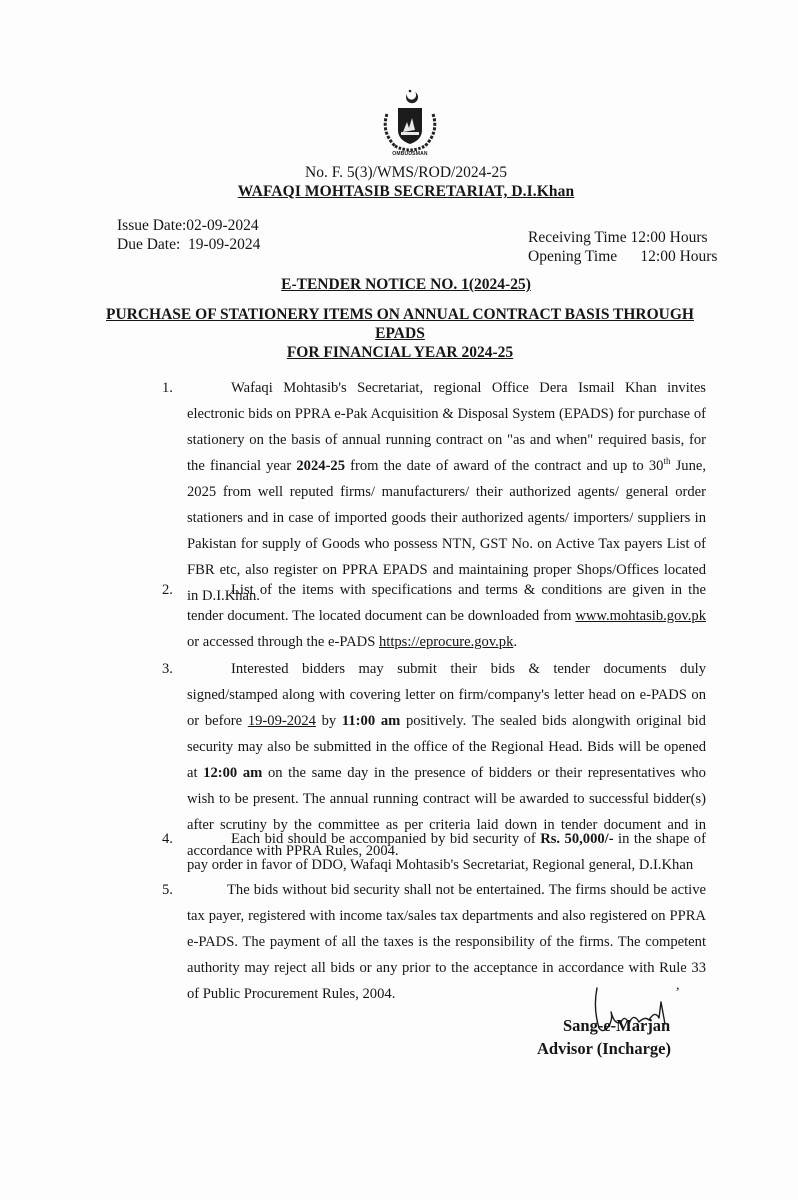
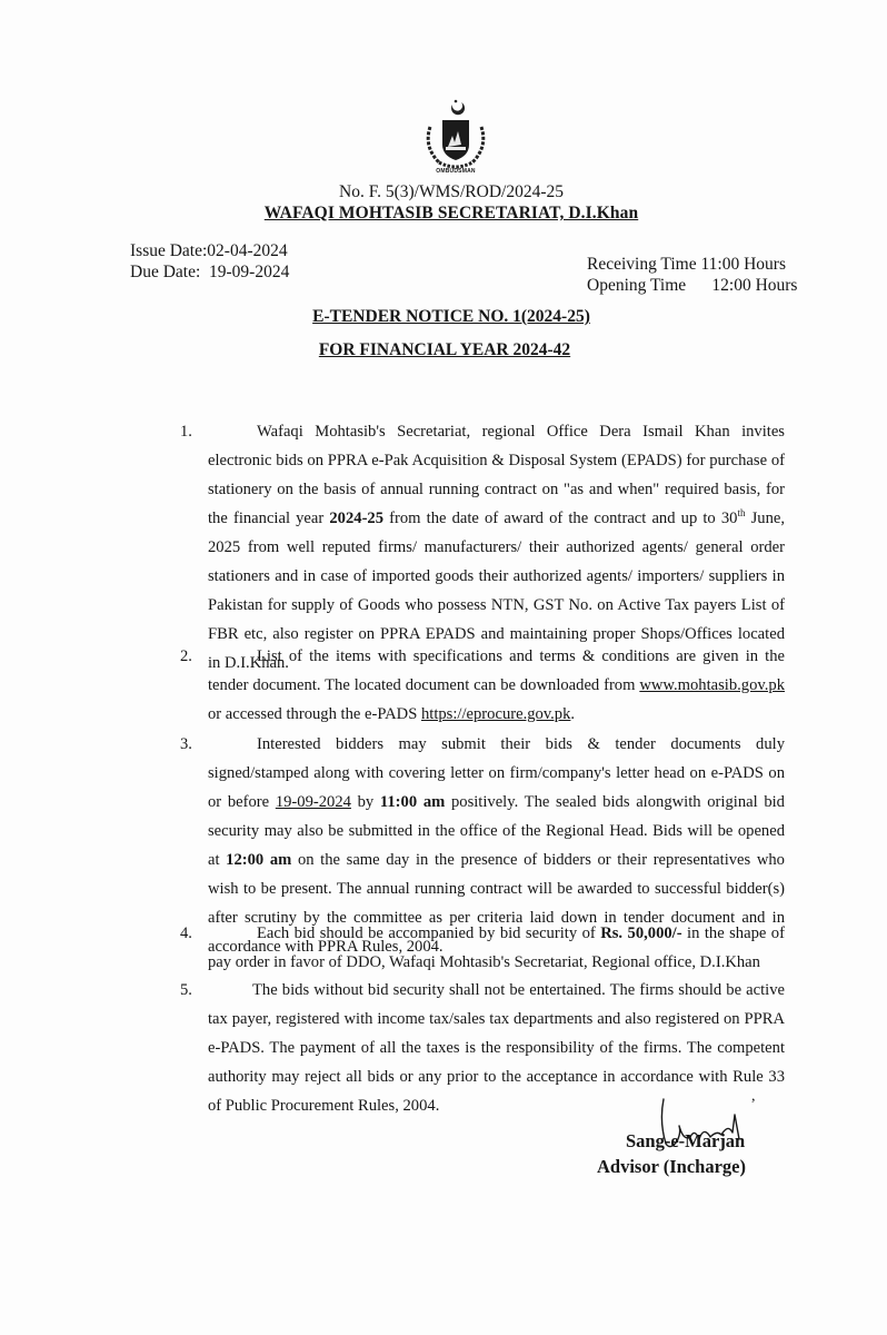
  No. F. 5(3)/WMS/ROD/2024-25
  WAFAQI MOHTASIB SECRETARIAT, D.I.Khan
- Issue Date:02-09-2024
+ Issue Date:02-04-2024
  Due Date: 19-09-2024
- Receiving Time 12:00 Hours
+ Receiving Time 11:00 Hours
  Opening Time 12:00 Hours
  E-TENDER NOTICE NO. 1(2024-25)
- PURCHASE OF STATIONERY ITEMS ON ANNUAL CONTRACT BASIS THROUGH EPADS
- FOR FINANCIAL YEAR 2024-25
+ FOR FINANCIAL YEAR 2024-42
  1.
  Wafaqi Mohtasib's Secretariat, regional Office Dera Ismail Khan invites electronic bids on PPRA e-Pak Acquisition & Disposal System (EPADS) for purchase of stationery on the basis of annual running contract on "as and when" required basis, for the financial year 2024-25 from the date of award of the contract and up to 30th June, 2025 from well reputed firms/ manufacturers/ their authorized agents/ general order stationers and in case of imported goods their authorized agents/ importers/ suppliers in Pakistan for supply of Goods who possess NTN, GST No. on Active Tax payers List of FBR etc, also register on PPRA EPADS and maintaining proper Shops/Offices located in D.I.Khan.
  2.
  List of the items with specifications and terms & conditions are given in the tender document. The located document can be downloaded from www.mohtasib.gov.pk or accessed through the e-PADS https://eprocure.gov.pk.
  3.
  Interested bidders may submit their bids & tender documents duly signed/stamped along with covering letter on firm/company's letter head on e-PADS on or before 19-09-2024 by 11:00 am positively. The sealed bids alongwith original bid security may also be submitted in the office of the Regional Head. Bids will be opened at 12:00 am on the same day in the presence of bidders or their representatives who wish to be present. The annual running contract will be awarded to successful bidder(s) after scrutiny by the committee as per criteria laid down in tender document and in accordance with PPRA Rules, 2004.
  4.
- Each bid should be accompanied by bid security of Rs. 50,000/- in the shape of pay order in favor of DDO, Wafaqi Mohtasib's Secretariat, Regional general, D.I.Khan
+ Each bid should be accompanied by bid security of Rs. 50,000/- in the shape of pay order in favor of DDO, Wafaqi Mohtasib's Secretariat, Regional office, D.I.Khan
  5.
  The bids without bid security shall not be entertained. The firms should be active tax payer, registered with income tax/sales tax departments and also registered on PPRA e-PADS. The payment of all the taxes is the responsibility of the firms. The competent authority may reject all bids or any prior to the acceptance in accordance with Rule 33 of Public Procurement Rules, 2004.
  ,
  Sang-e-Marjan
  Advisor (Incharge)
